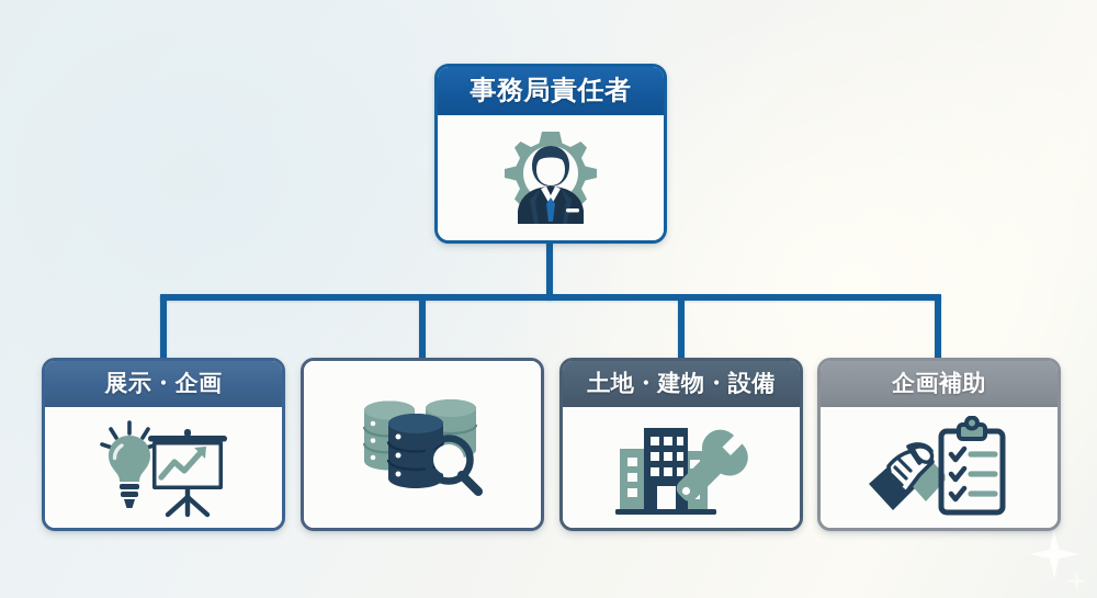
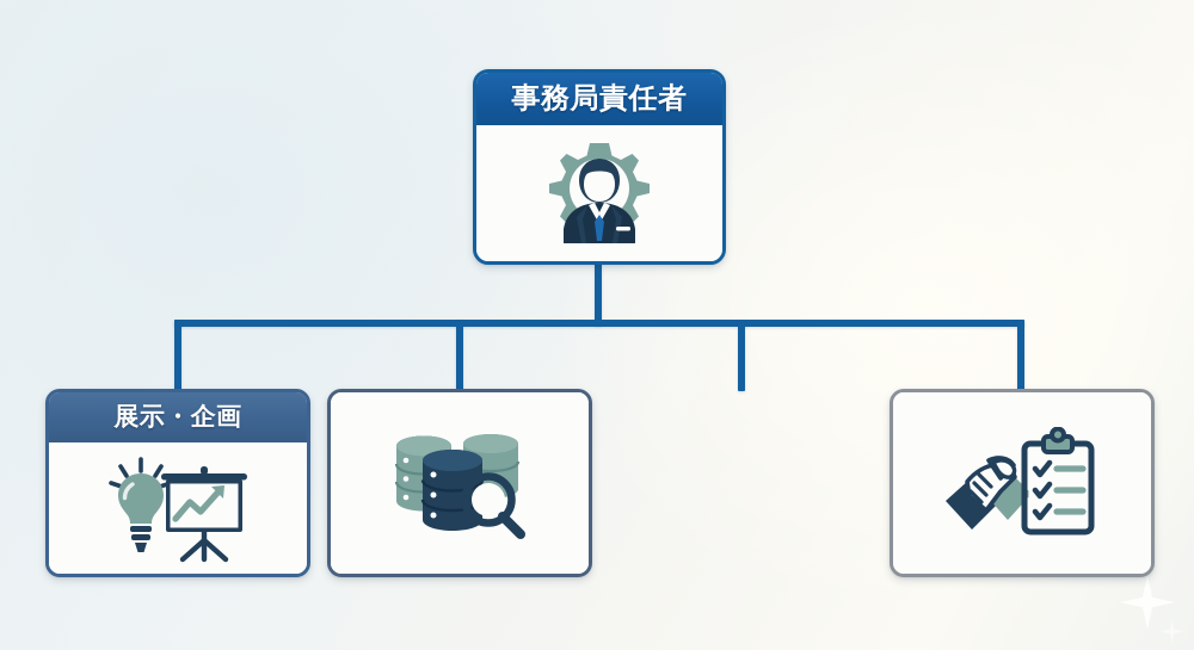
  事務局責任者
  展示・企画
- 土地・建物・設備
- 企画補助
